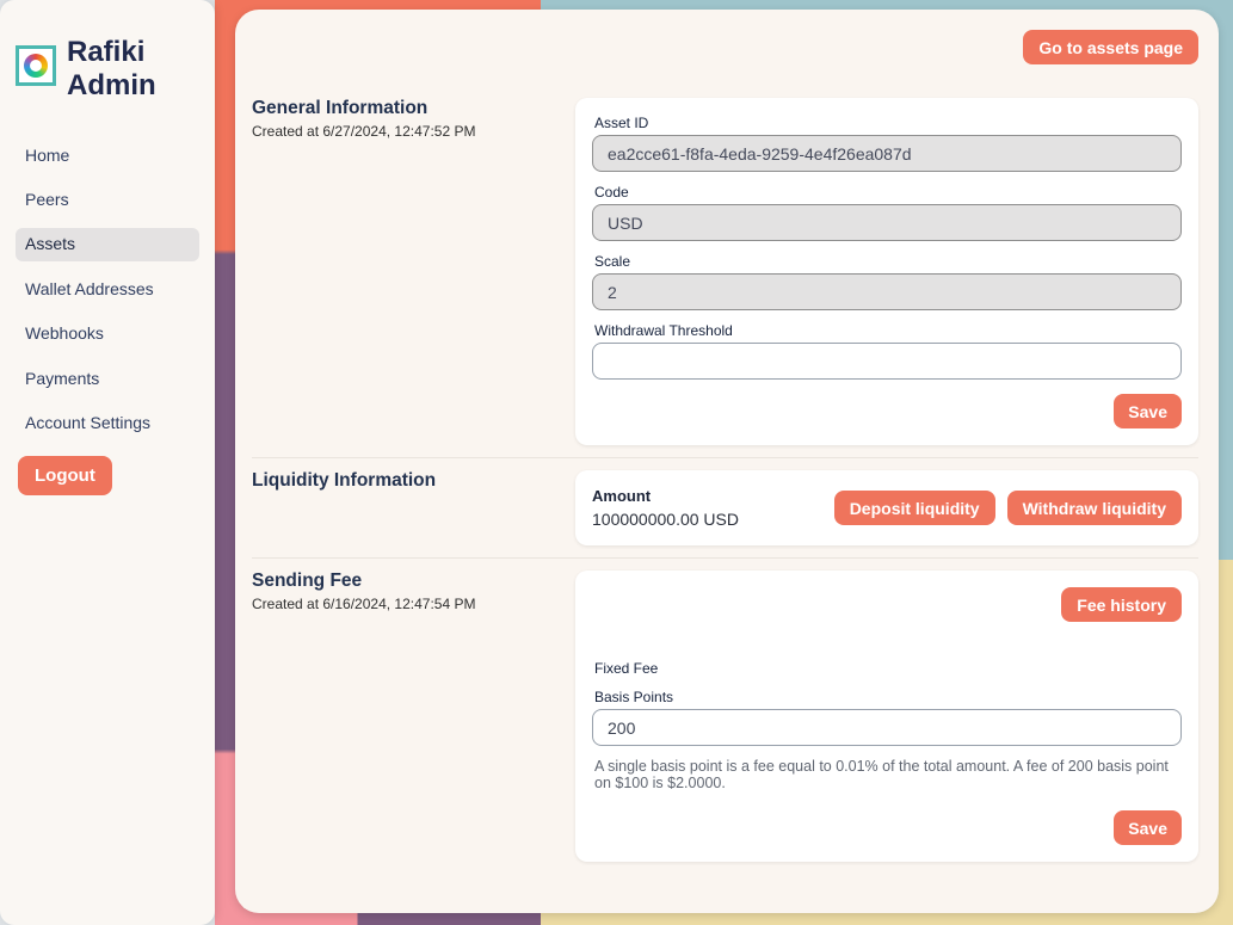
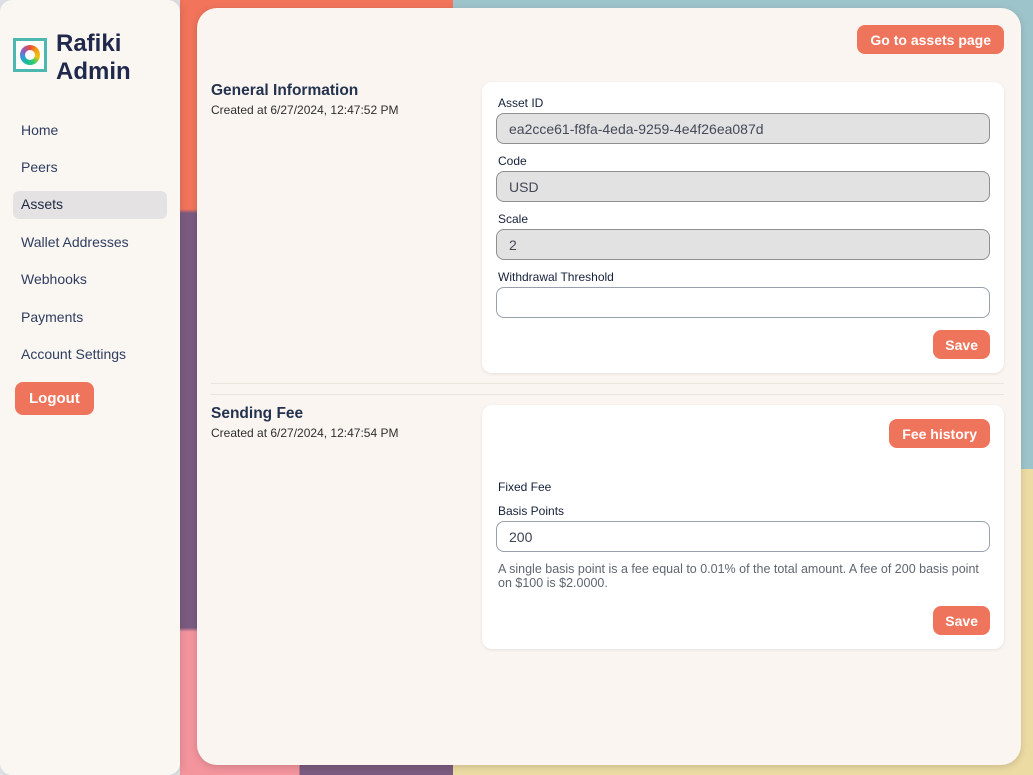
  Rafiki
  Admin
  Home
  Peers
  Assets
  Wallet Addresses
  Webhooks
  Payments
  Account Settings
  Logout
  Go to assets page
  General Information
  Created at 6/27/2024, 12:47:52 PM
  Asset ID
  ea2cce61-f8fa-4eda-9259-4e4f26ea087d
  Code
  USD
  Scale
  2
  Withdrawal Threshold
  Save
- Liquidity Information
- Amount
- 100000000.00 USD
- Deposit liquidity
- Withdraw liquidity
  Sending Fee
- Created at 6/16/2024, 12:47:54 PM
+ Created at 6/27/2024, 12:47:54 PM
  Fee history
  Fixed Fee
  Basis Points
  200
  A single basis point is a fee equal to 0.01% of the total amount. A fee of 200 basis point on $100 is $2.0000.
  Save
